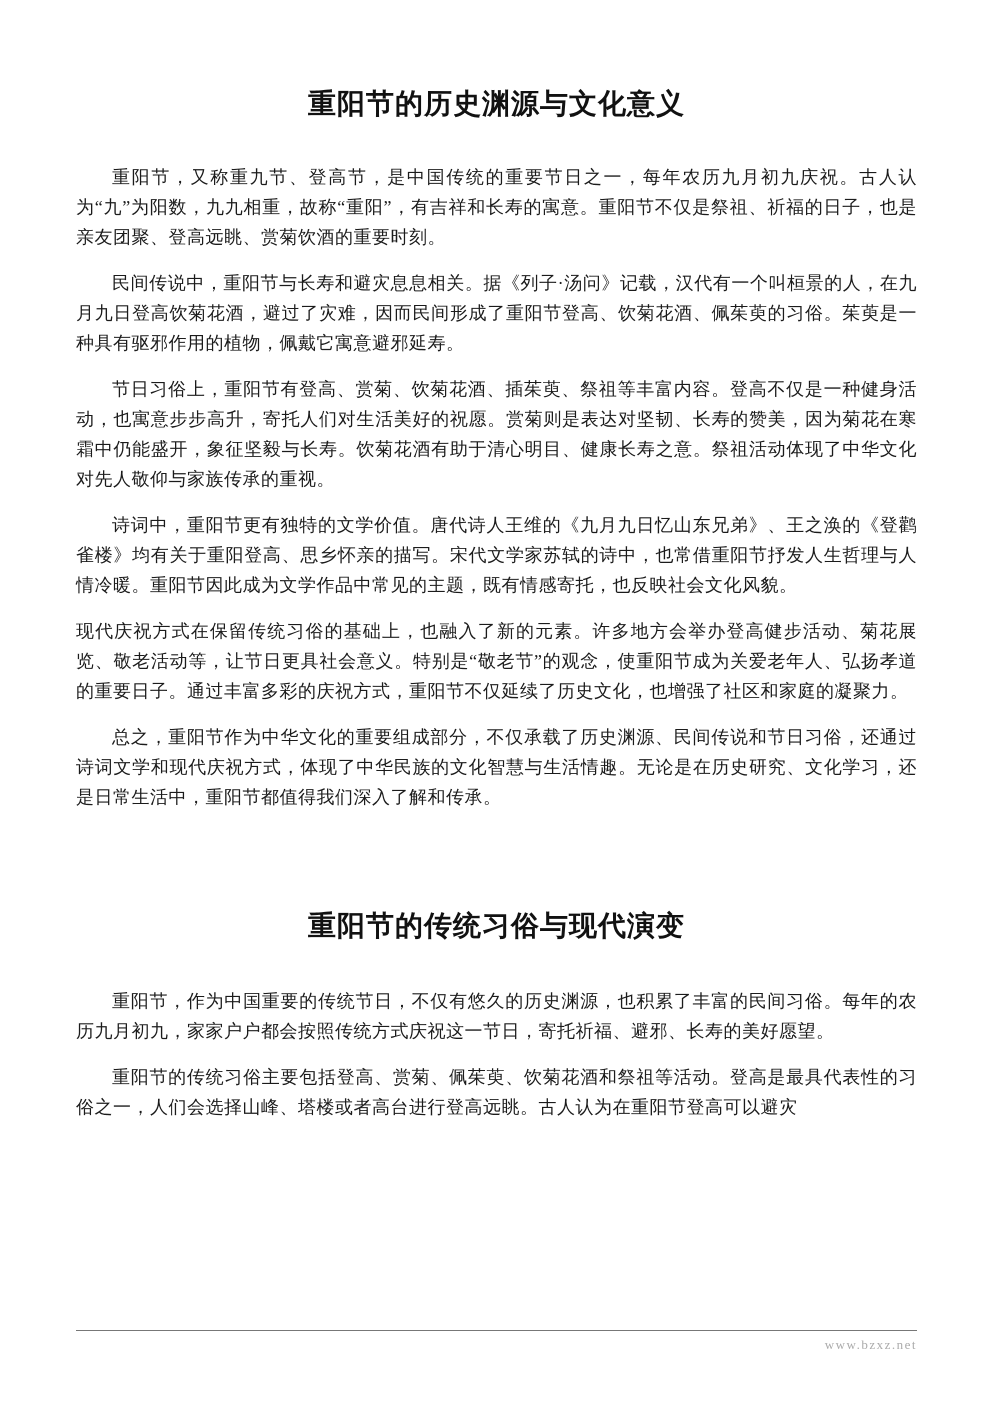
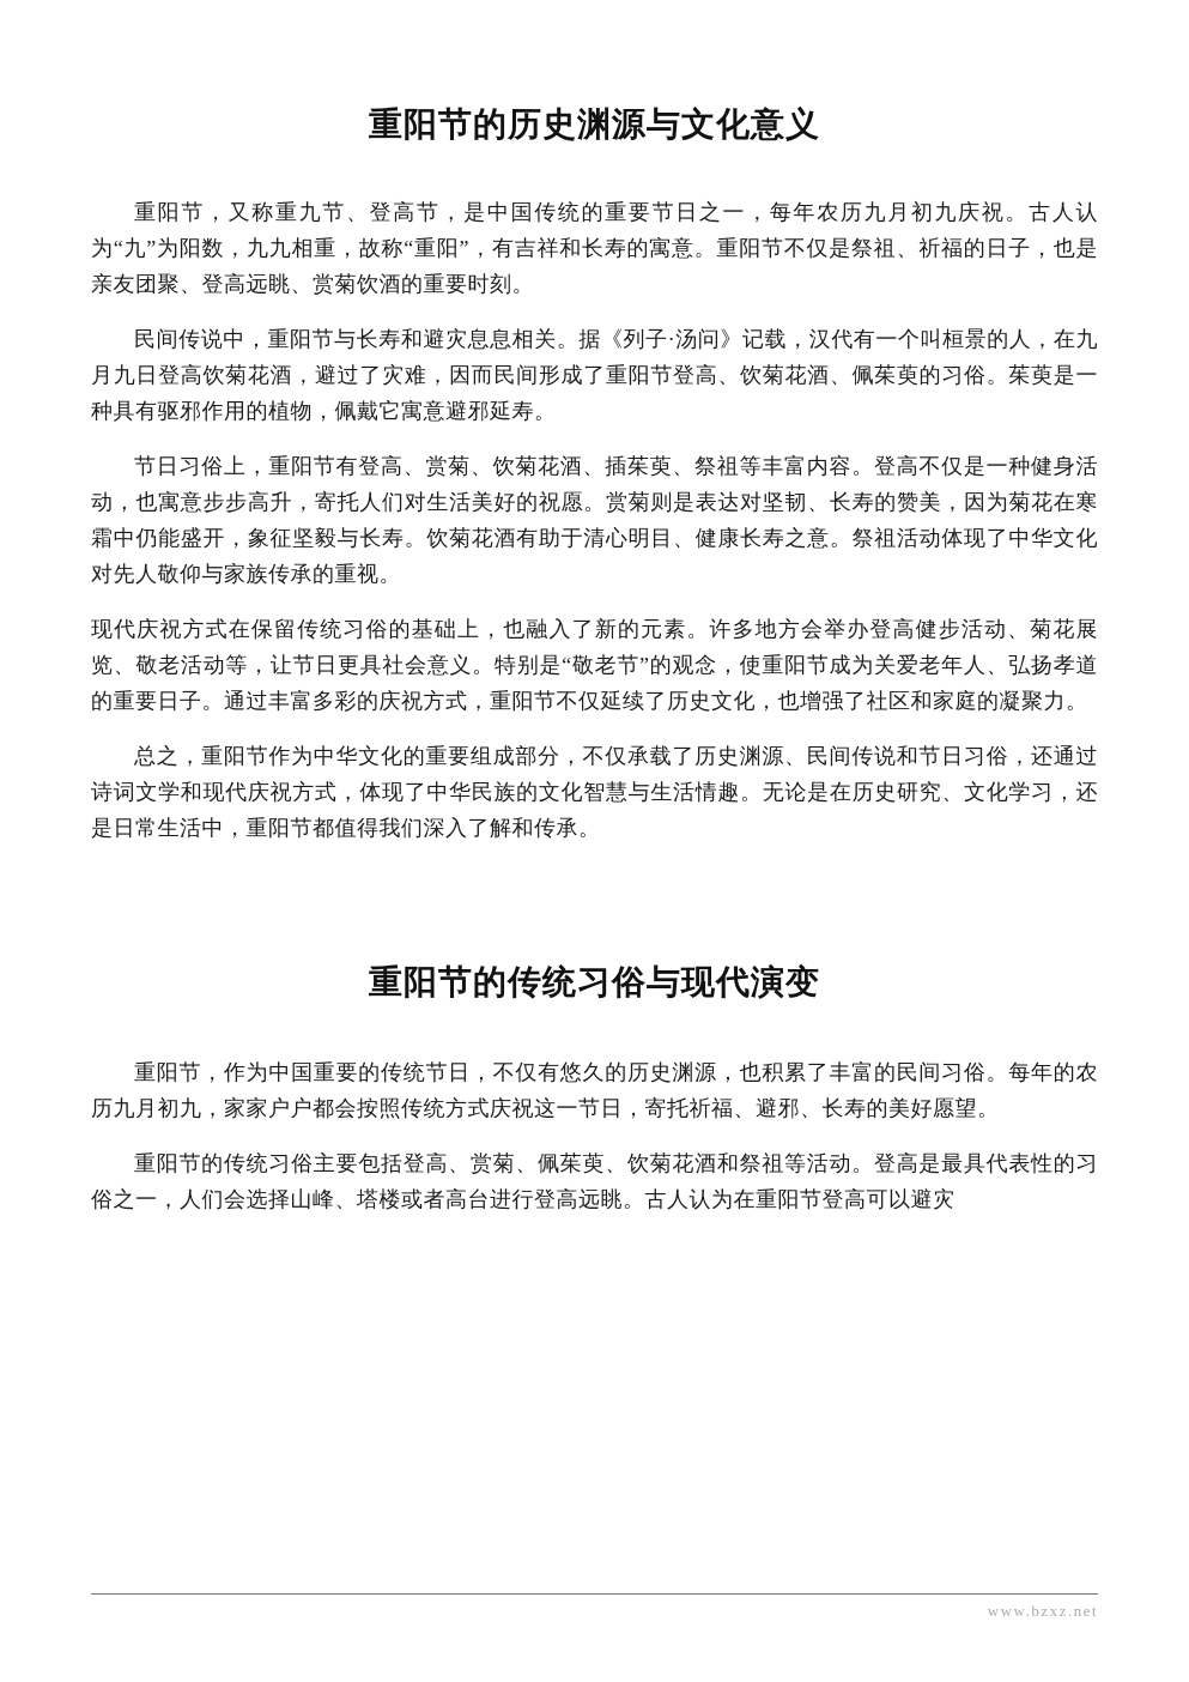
  重阳节的历史渊源与文化意义
  重阳节，又称重九节、登高节，是中国传统的重要节日之一，每年农历九月初九庆祝。古人认为“九”为阳数，九九相重，故称“重阳”，有吉祥和长寿的寓意。重阳节不仅是祭祖、祈福的日子，也是亲友团聚、登高远眺、赏菊饮酒的重要时刻。
  民间传说中，重阳节与长寿和避灾息息相关。据《列子·汤问》记载，汉代有一个叫桓景的人，在九月九日登高饮菊花酒，避过了灾难，因而民间形成了重阳节登高、饮菊花酒、佩茱萸的习俗。茱萸是一种具有驱邪作用的植物，佩戴它寓意避邪延寿。
  节日习俗上，重阳节有登高、赏菊、饮菊花酒、插茱萸、祭祖等丰富内容。登高不仅是一种健身活动，也寓意步步高升，寄托人们对生活美好的祝愿。赏菊则是表达对坚韧、长寿的赞美，因为菊花在寒霜中仍能盛开，象征坚毅与长寿。饮菊花酒有助于清心明目、健康长寿之意。祭祖活动体现了中华文化对先人敬仰与家族传承的重视。
- 诗词中，重阳节更有独特的文学价值。唐代诗人王维的《九月九日忆山东兄弟》、王之涣的《登鹳雀楼》均有关于重阳登高、思乡怀亲的描写。宋代文学家苏轼的诗中，也常借重阳节抒发人生哲理与人情冷暖。重阳节因此成为文学作品中常见的主题，既有情感寄托，也反映社会文化风貌。
  现代庆祝方式在保留传统习俗的基础上，也融入了新的元素。许多地方会举办登高健步活动、菊花展览、敬老活动等，让节日更具社会意义。特别是“敬老节”的观念，使重阳节成为关爱老年人、弘扬孝道的重要日子。通过丰富多彩的庆祝方式，重阳节不仅延续了历史文化，也增强了社区和家庭的凝聚力。
  总之，重阳节作为中华文化的重要组成部分，不仅承载了历史渊源、民间传说和节日习俗，还通过诗词文学和现代庆祝方式，体现了中华民族的文化智慧与生活情趣。无论是在历史研究、文化学习，还是日常生活中，重阳节都值得我们深入了解和传承。
  重阳节的传统习俗与现代演变
  重阳节，作为中国重要的传统节日，不仅有悠久的历史渊源，也积累了丰富的民间习俗。每年的农历九月初九，家家户户都会按照传统方式庆祝这一节日，寄托祈福、避邪、长寿的美好愿望。
  重阳节的传统习俗主要包括登高、赏菊、佩茱萸、饮菊花酒和祭祖等活动。登高是最具代表性的习俗之一，人们会选择山峰、塔楼或者高台进行登高远眺。古人认为在重阳节登高可以避灾
  www.bzxz.net
